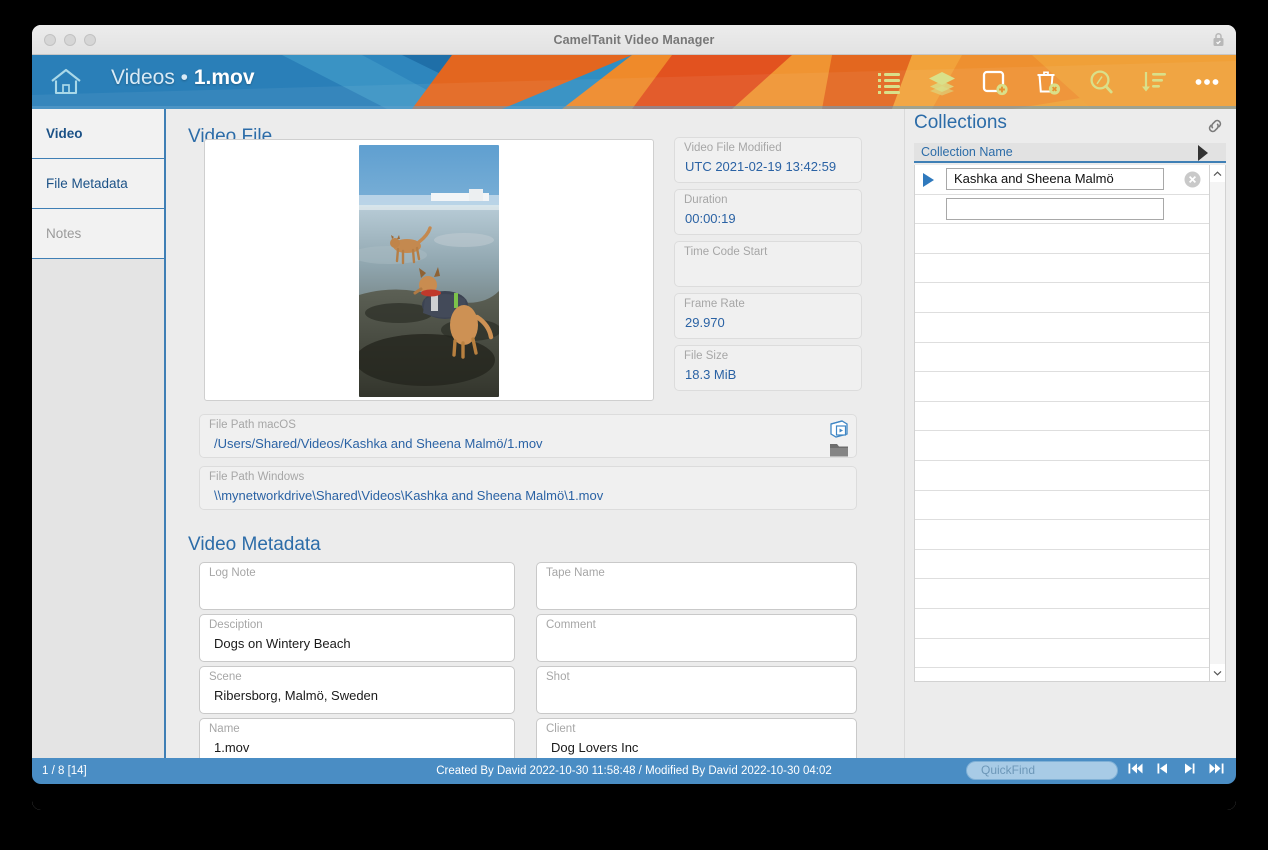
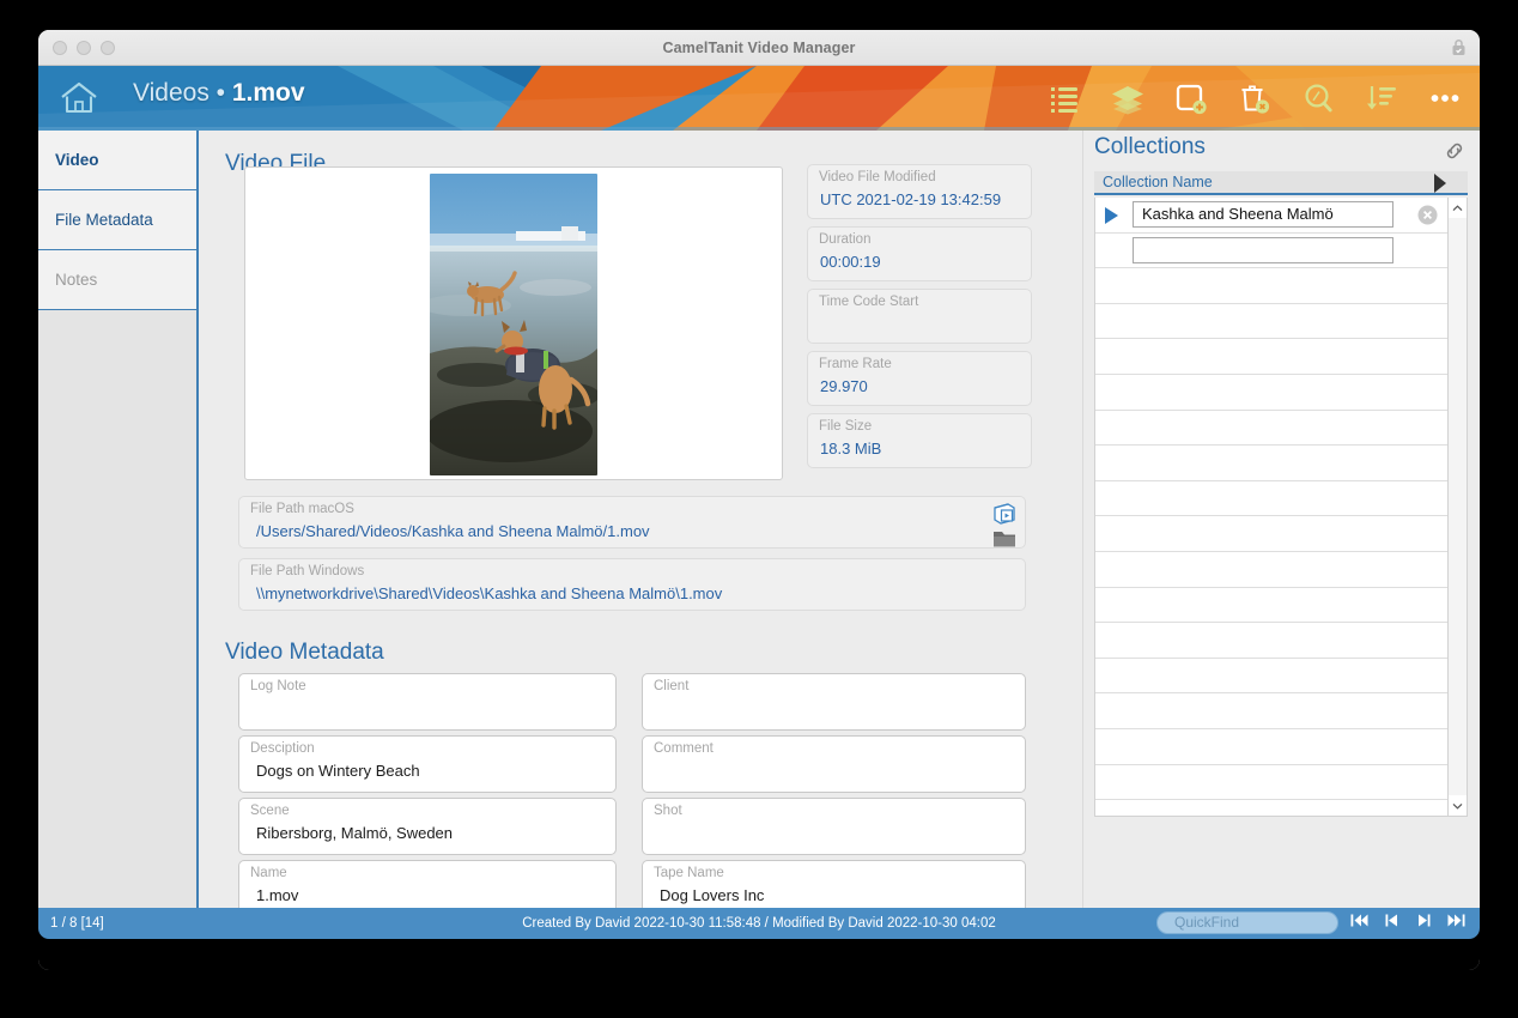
  CamelTanit Video Manager
  Videos • 1.mov
  Video
  File Metadata
  Notes
  Video File
  Video File Modified
  UTC 2021-02-19 13:42:59
  Duration
  00:00:19
  Time Code Start
  Frame Rate
  29.970
  File Size
  18.3 MiB
  File Path macOS
  /Users/Shared/Videos/Kashka and Sheena Malmö/1.mov
  File Path Windows
  \\mynetworkdrive\Shared\Videos\Kashka and Sheena Malmö\1.mov
  Video Metadata
  Log Note
  Desciption
  Dogs on Wintery Beach
  Scene
  Ribersborg, Malmö, Sweden
  Name
  1.mov
- Tape Name
+ Client
  Comment
  Shot
- Client
+ Tape Name
  Dog Lovers Inc
  Collections
  Collection Name
  Kashka and Sheena Malmö
  1 / 8 [14]
  Created By David 2022-10-30 11:58:48 / Modified By David 2022-10-30 04:02
  QuickFind
